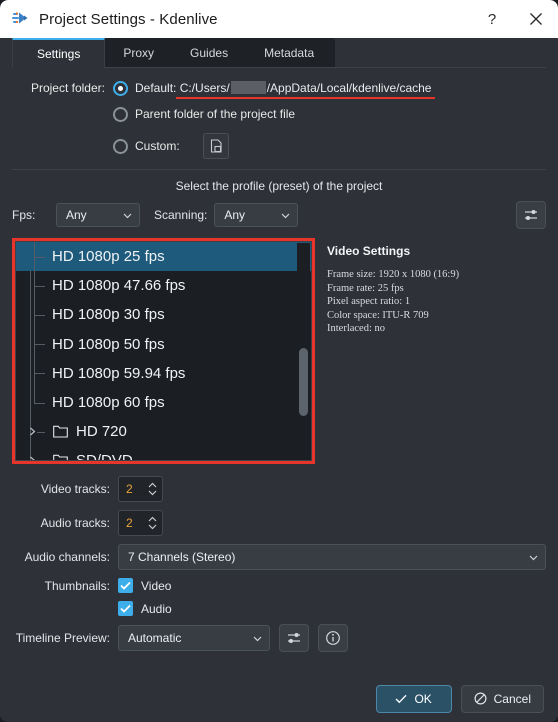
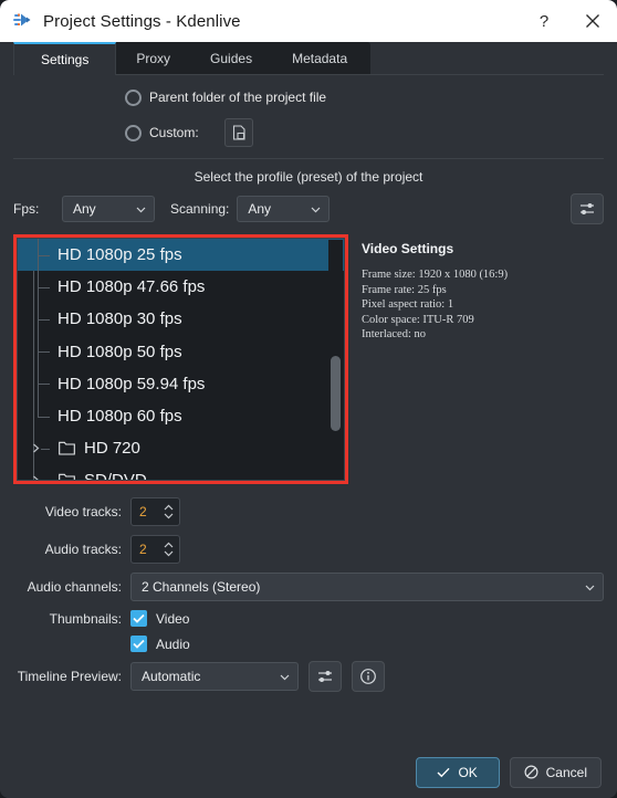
  Project Settings - Kdenlive
  ?
  Settings
  Proxy
  Guides
  Metadata
- Project folder:
- Default: C:/Users/ /AppData/Local/kdenlive/cache
  Parent folder of the project file
  Custom:
  Select the profile (preset) of the project
  Fps:
  Any
  Scanning:
  Any
  HD 1080p 25 fps
  HD 1080p 47.66 fps
  HD 1080p 30 fps
  HD 1080p 50 fps
  HD 1080p 59.94 fps
  HD 1080p 60 fps
  HD 720
  Video Settings
  Frame size: 1920 x 1080 (16:9)
  Frame rate: 25 fps
  Pixel aspect ratio: 1
  Color space: ITU-R 709
  Interlaced: no
  Video tracks:
  2
  Audio tracks:
  2
  Audio channels:
- 7 Channels (Stereo)
+ 2 Channels (Stereo)
  Thumbnails:
  Video
  Audio
  Timeline Preview:
  Automatic
  OK
  Cancel
